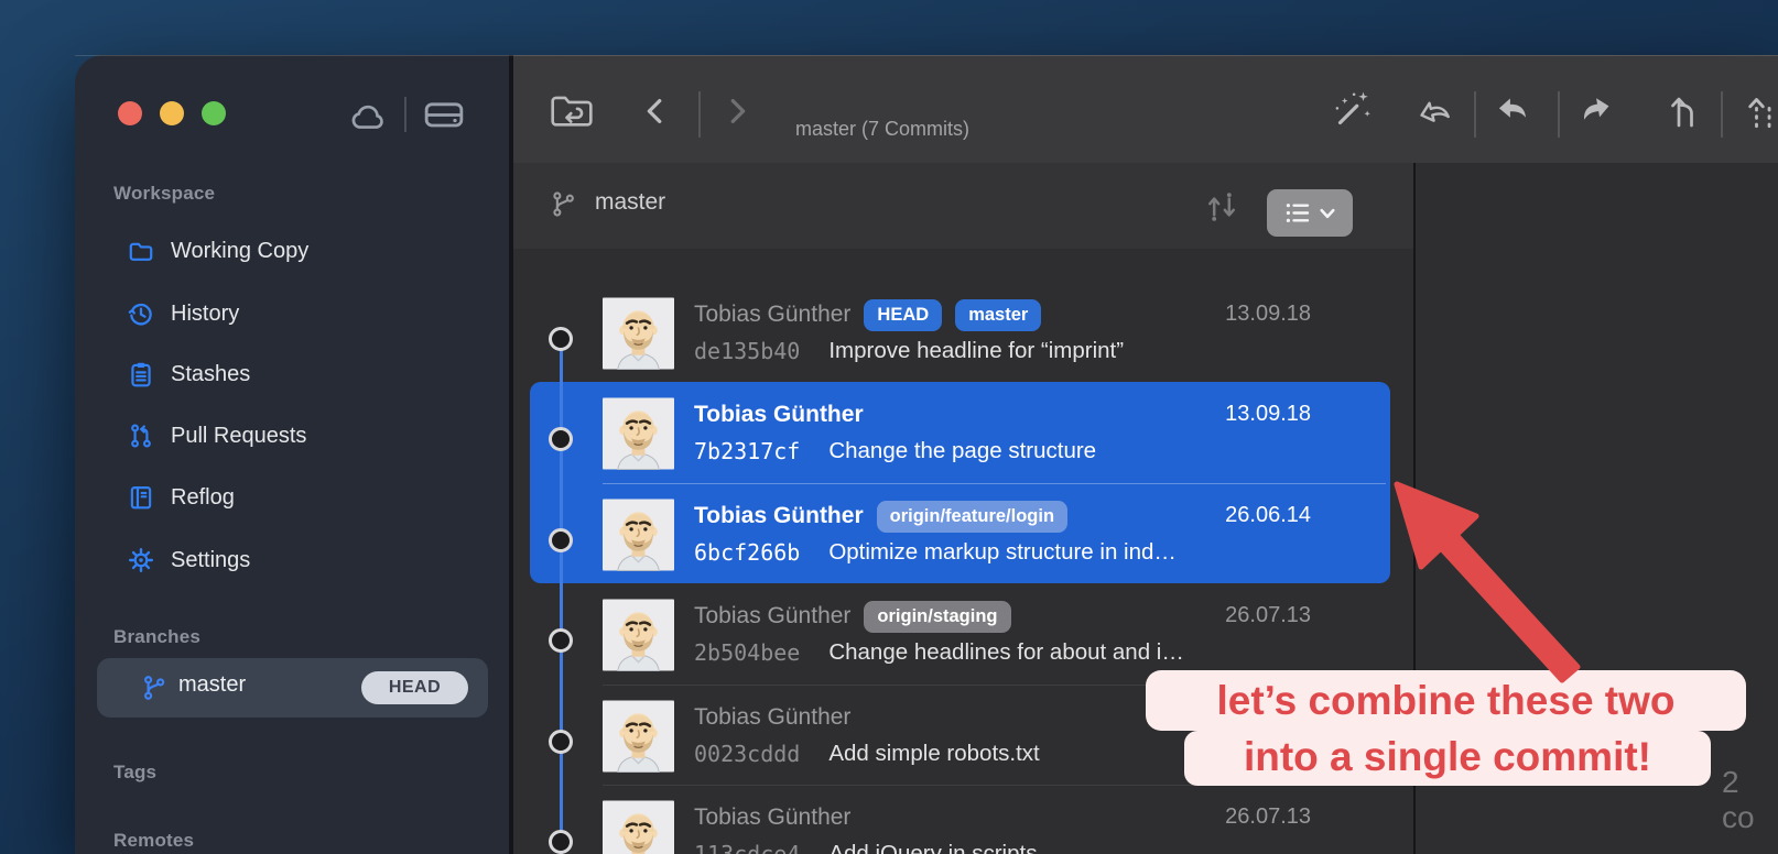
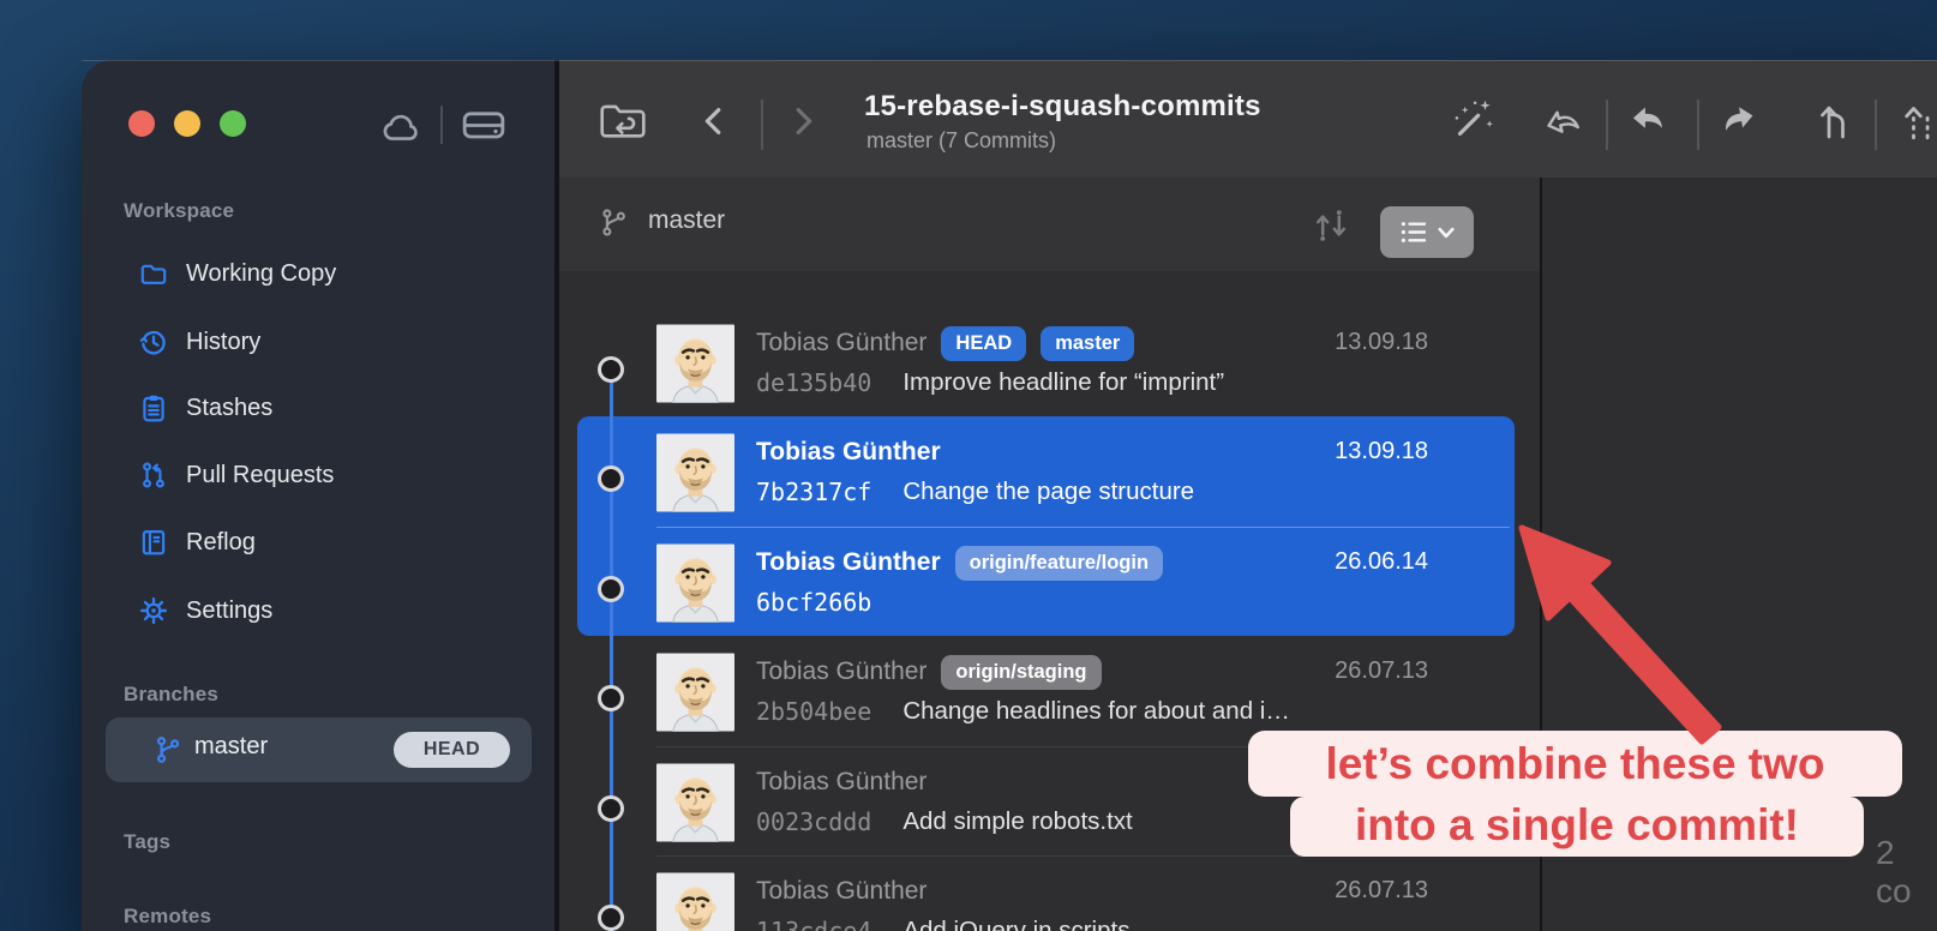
  Workspace
  Working Copy
  History
  Stashes
  Pull Requests
  Reflog
  Settings
  Branches
  master
  HEAD
  Tags
  Remotes
+ 15-rebase-i-squash-commits
  master (7 Commits)
  master
  Tobias Günther
  HEAD
  master
  13.09.18
  de135b40
  Improve headline for “imprint”
  Tobias Günther
  13.09.18
  7b2317cf
  Change the page structure
  Tobias Günther
  origin/feature/login
  26.06.14
  6bcf266b
- Optimize markup structure in ind…
  Tobias Günther
  origin/staging
  26.07.13
  2b504bee
  Change headlines for about and i…
  Tobias Günther
  0023cddd
  Add simple robots.txt
  Tobias Günther
  26.07.13
  2 co
  let’s combine these two
  into a single commit!
